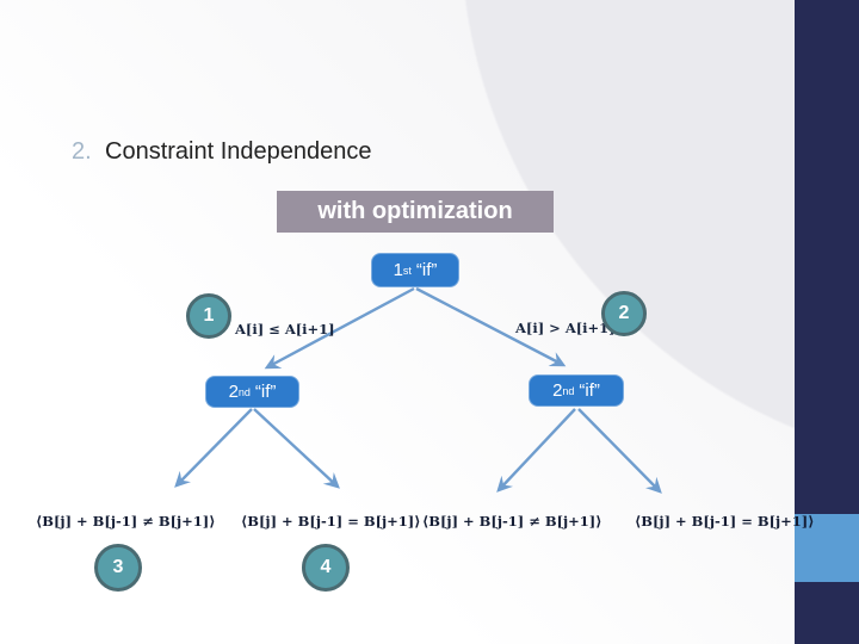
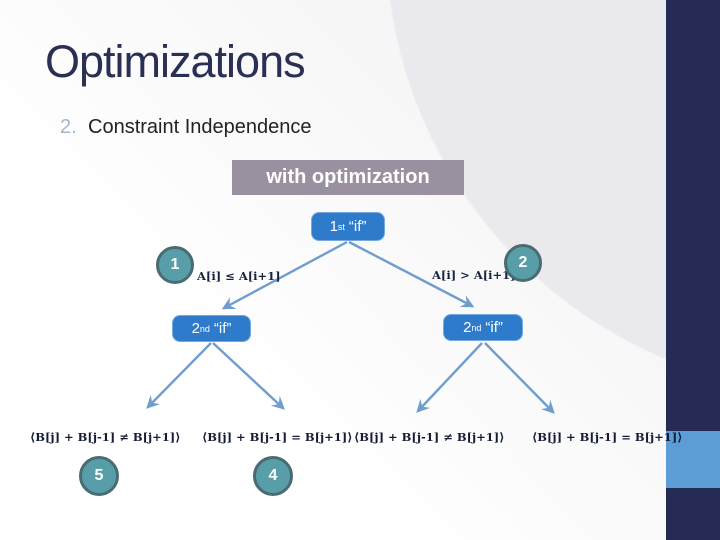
+ Optimizations
  2.
  Constraint Independence
  with optimization
  1
  st
  “if”
  2
  nd
  “if”
  2
  nd
  “if”
  A[i] ≤ A[i+1]
  A[i] > A[i+1
  1
  2
- 3
+ 5
  4
  ⟨B[j] + B[j-1] ≠ B[j+1]⟩
  ⟨B[j] + B[j-1] = B[j+1]⟩
  ⟨B[j] + B[j-1] ≠ B[j+1]⟩
  ⟨B[j] + B[j-1] = B[j+1]⟩
